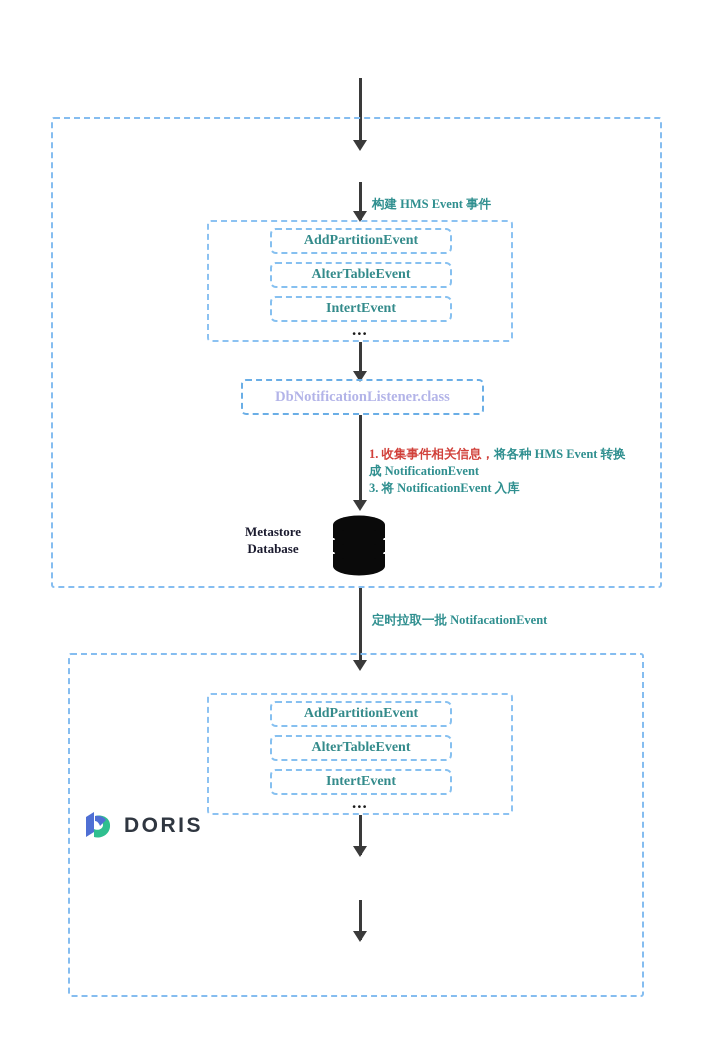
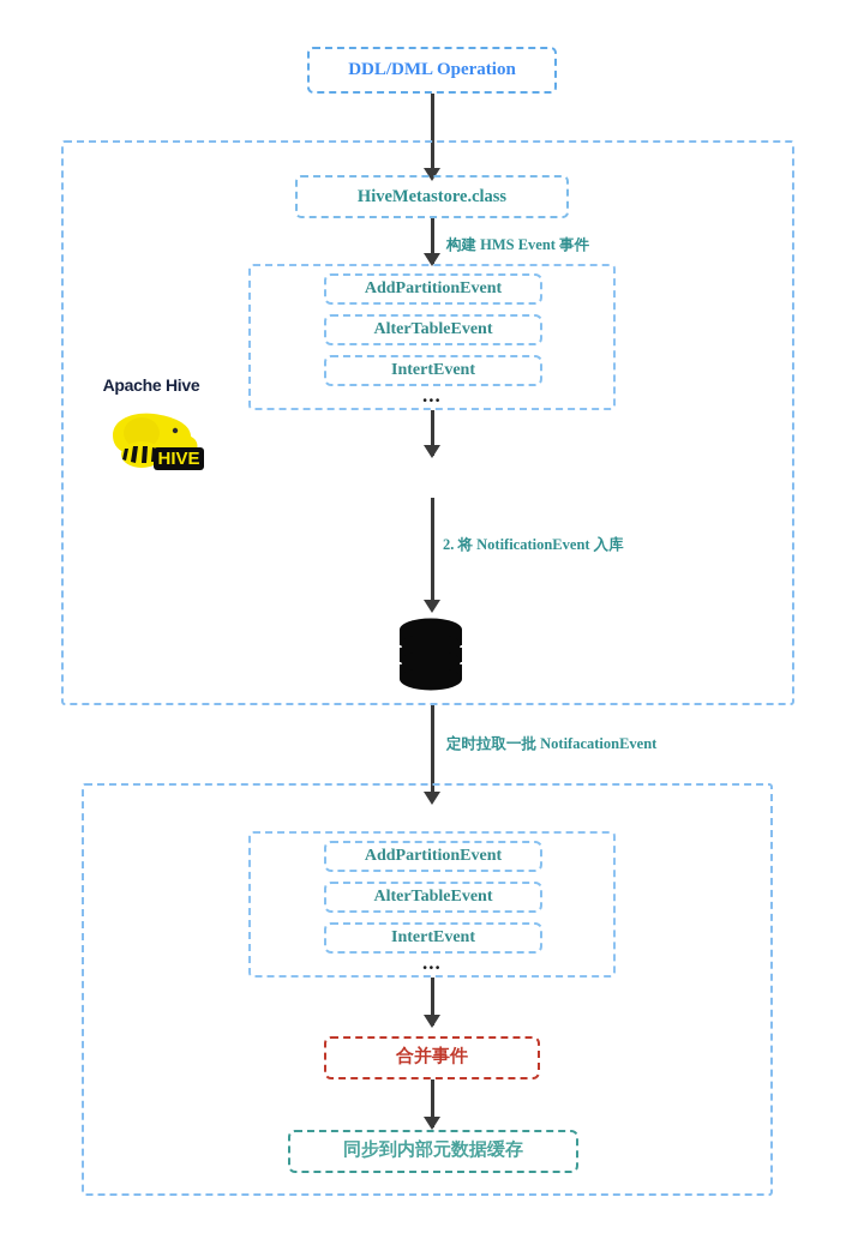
+ DDL/DML Operation
+ Apache Hive
+ HIVE
+ HiveMetastore.class
  构建 HMS Event 事件
  AddPartitionEvent
  AlterTableEvent
  IntertEvent
  ...
- DbNotificationListener.class
- 1. 收集事件相关信息，将各种 HMS Event 转换
- 成 NotificationEvent
- 3. 将 NotificationEvent 入库
+ 2. 将 NotificationEvent 入库
- Metastore
- Database
  定时拉取一批 NotifacationEvent
- DORIS
  AddPartitionEvent
  AlterTableEvent
  IntertEvent
  ...
+ 合并事件
+ 同步到内部元数据缓存
